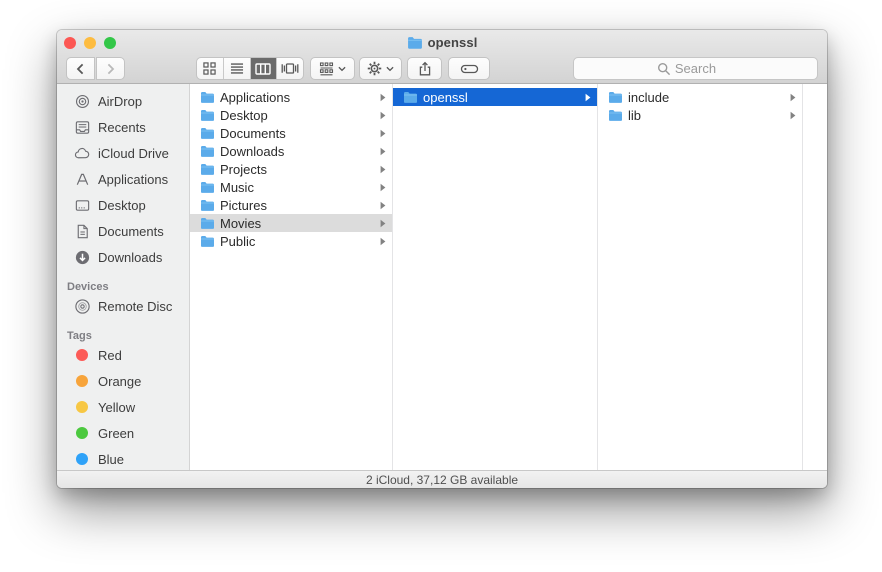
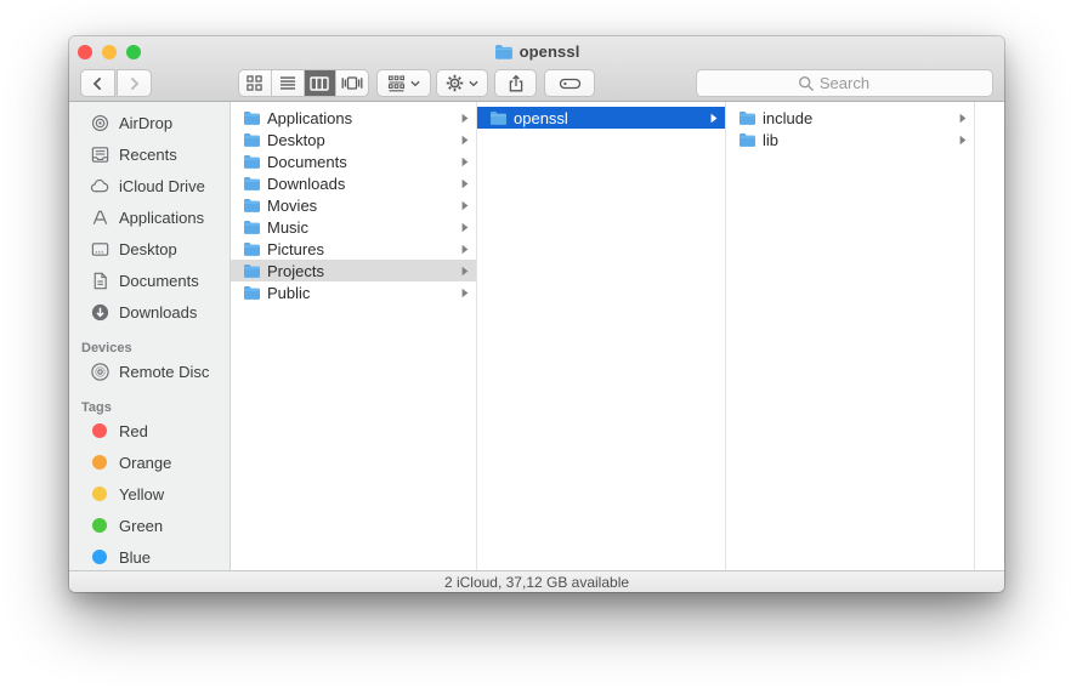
  openssl
  Search
  AirDrop
  Recents
  iCloud Drive
  Applications
  Desktop
  Documents
  Downloads
  Devices
  Remote Disc
  Tags
  Red
  Orange
  Yellow
  Green
  Blue
  Applications
  Desktop
  Documents
  Downloads
- Projects
+ Movies
  Music
  Pictures
- Movies
+ Projects
  Public
  openssl
  include
  lib
  2 iCloud, 37,12 GB available
